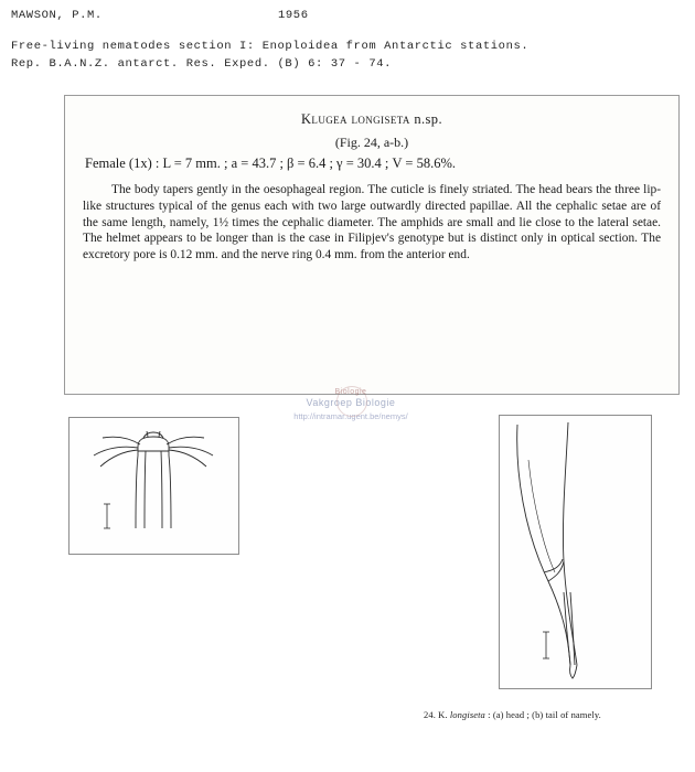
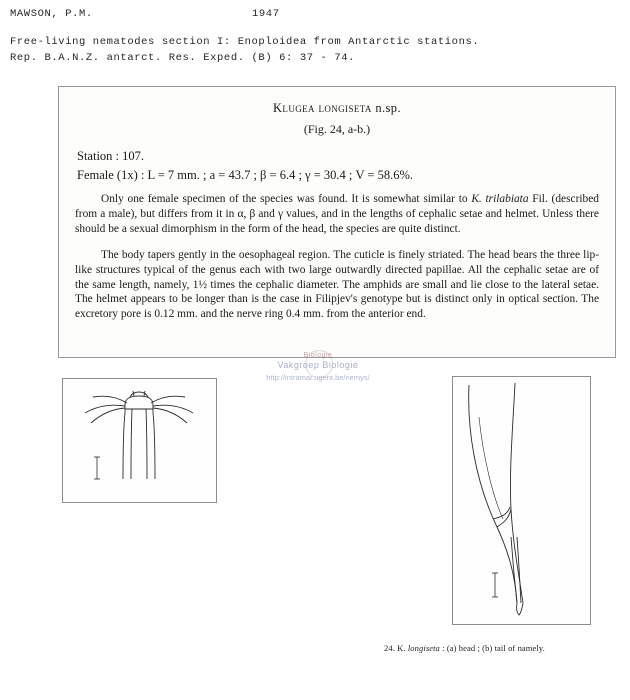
  MAWSON, P.M.
- 1956
+ 1947
  Free-living nematodes section I: Enoploidea from Antarctic stations.
  Rep. B.A.N.Z. antarct. Res. Exped. (B) 6: 37 - 74.
  Klugea longiseta n.sp.
  (Fig. 24, a-b.)
+ Station : 107.
  Female (1x) : L = 7 mm. ; a = 43.7 ; β = 6.4 ; γ = 30.4 ; V = 58.6%.
+ Only one female specimen of the species was found. It is somewhat similar to K. trilabiata Fil. (described from a male), but differs from it in α, β and γ values, and in the lengths of cephalic setae and helmet. Unless there should be a sexual dimorphism in the form of the head, the species are quite distinct.
  The body tapers gently in the oesophageal region. The cuticle is finely striated. The head bears the three lip-like structures typical of the genus each with two large outwardly directed papillae. All the cephalic setae are of the same length, namely, 1½ times the cephalic diameter. The amphids are small and lie close to the lateral setae. The helmet appears to be longer than is the case in Filipjev's genotype but is distinct only in optical section. The excretory pore is 0.12 mm. and the nerve ring 0.4 mm. from the anterior end.
  Vakgroep Biologie
  http://intramar.ugent.be/nemys/
  24. K. longiseta : (a) head ; (b) tail of namely.
